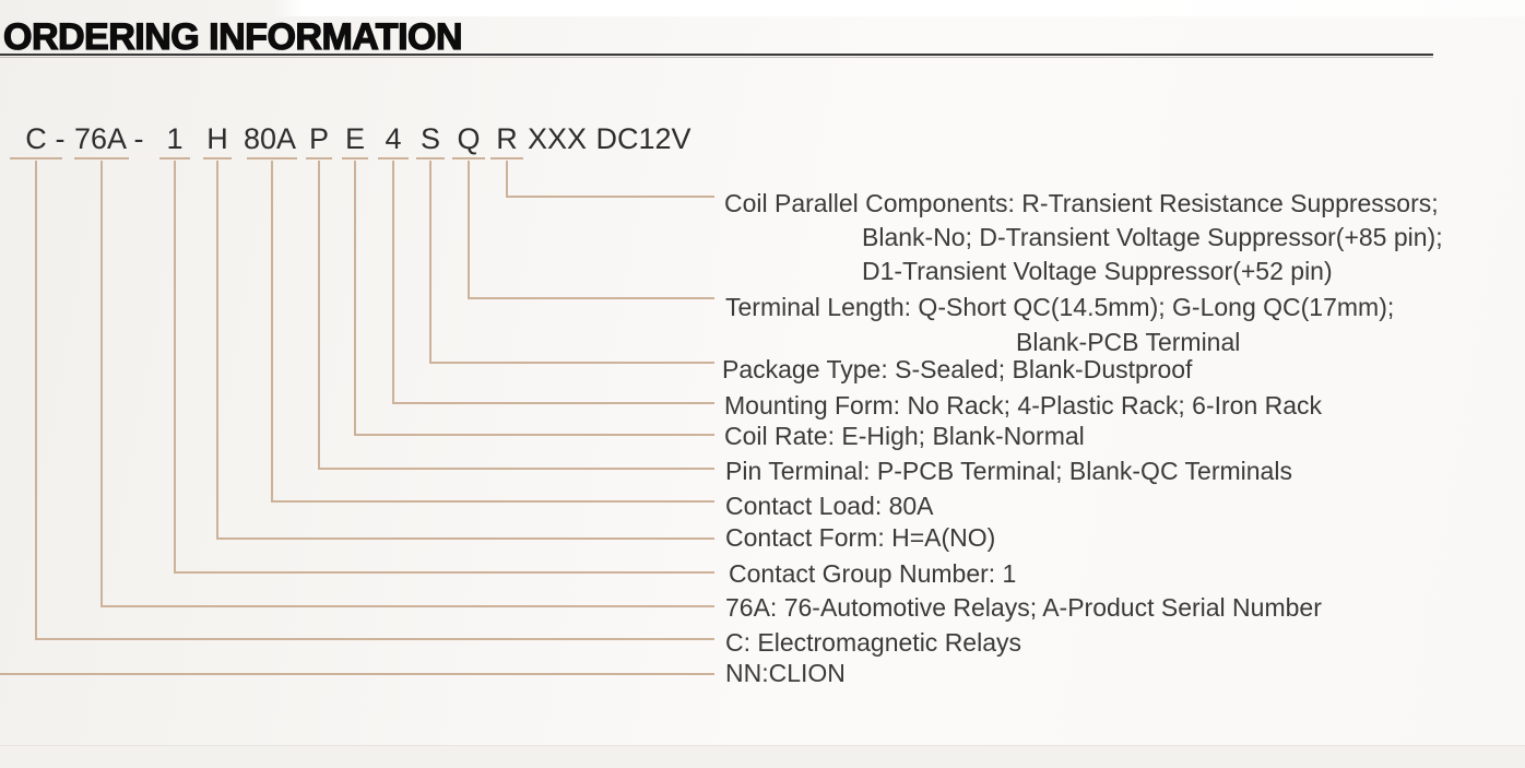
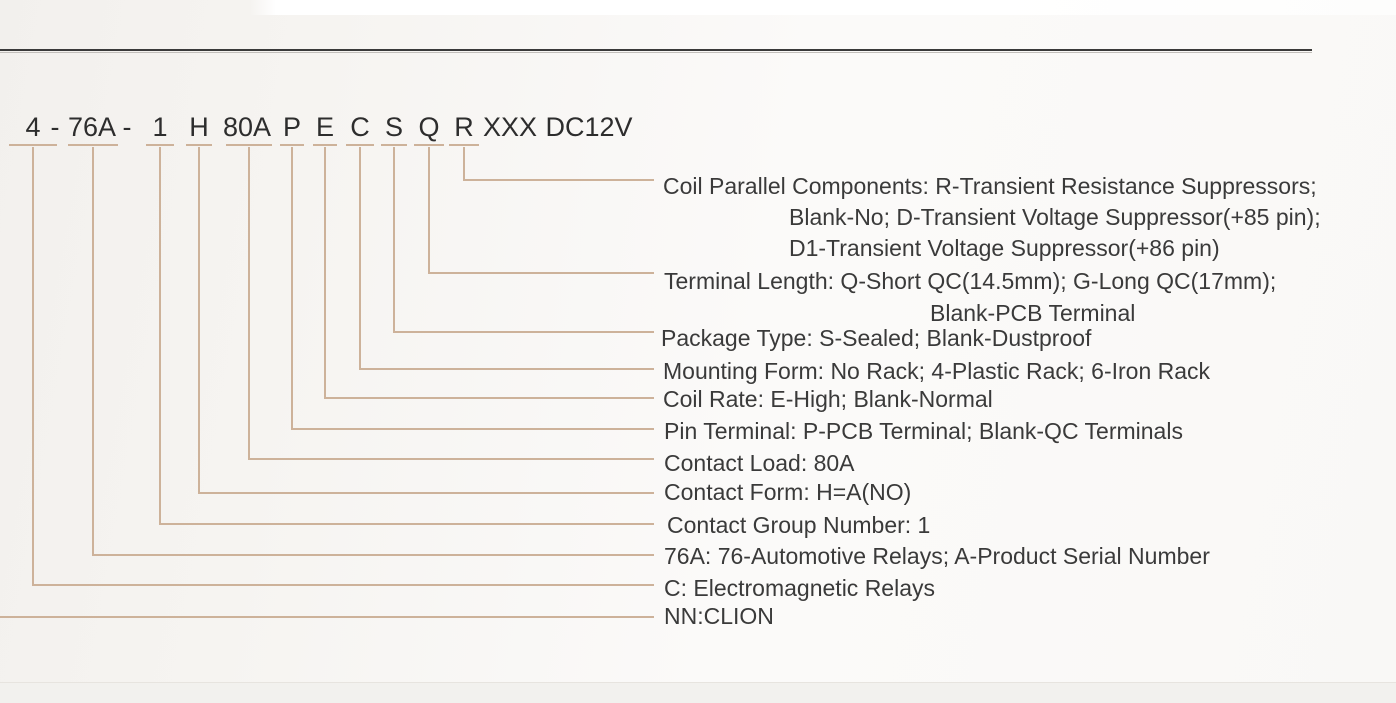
- ORDERING INFORMATION
- C
+ 4
  -
  76A
  -
  1
  H
  80A
  P
  E
- 4
+ C
  S
  Q
  R
  XXX
  DC12V
  Coil Parallel Components: R-Transient Resistance Suppressors;
  Blank-No; D-Transient Voltage Suppressor(+85 pin);
- D1-Transient Voltage Suppressor(+52 pin)
+ D1-Transient Voltage Suppressor(+86 pin)
  Terminal Length: Q-Short QC(14.5mm); G-Long QC(17mm);
  Blank-PCB Terminal
  Package Type: S-Sealed; Blank-Dustproof
  Mounting Form: No Rack; 4-Plastic Rack; 6-Iron Rack
  Coil Rate: E-High; Blank-Normal
  Pin Terminal: P-PCB Terminal; Blank-QC Terminals
  Contact Load: 80A
  Contact Form: H=A(NO)
  Contact Group Number: 1
  76A: 76-Automotive Relays; A-Product Serial Number
  C: Electromagnetic Relays
  NN:CLION
